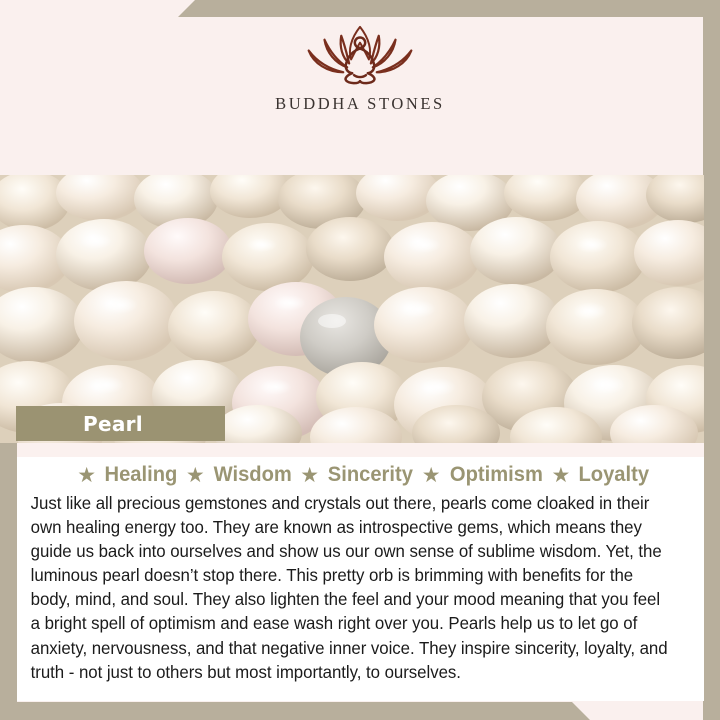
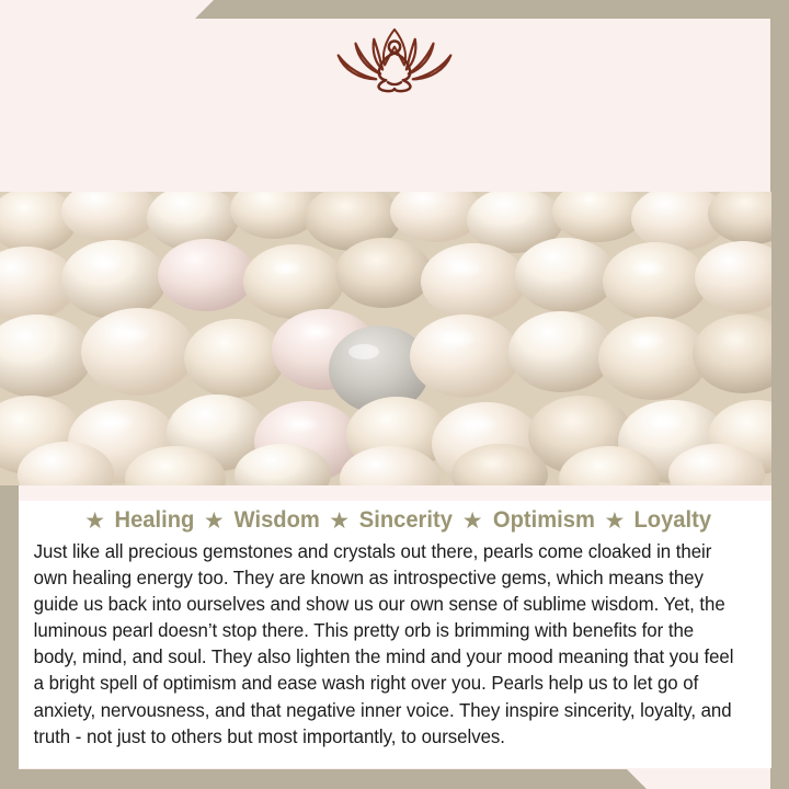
- BUDDHA STONES
- Pearl
  ★
  Healing
  ★
  Wisdom
  ★
  Sincerity
  ★
  Optimism
  ★
  Loyalty
- Just like all precious gemstones and crystals out there, pearls come cloaked in their own healing energy too. They are known as introspective gems, which means they guide us back into ourselves and show us our own sense of sublime wisdom. Yet, the luminous pearl doesn’t stop there. This pretty orb is brimming with benefits for the body, mind, and soul. They also lighten the feel and your mood meaning that you feel a bright spell of optimism and ease wash right over you. Pearls help us to let go of anxiety, nervousness, and that negative inner voice. They inspire sincerity, loyalty, and truth - not just to others but most importantly, to ourselves.
+ Just like all precious gemstones and crystals out there, pearls come cloaked in their own healing energy too. They are known as introspective gems, which means they guide us back into ourselves and show us our own sense of sublime wisdom. Yet, the luminous pearl doesn’t stop there. This pretty orb is brimming with benefits for the body, mind, and soul. They also lighten the mind and your mood meaning that you feel a bright spell of optimism and ease wash right over you. Pearls help us to let go of anxiety, nervousness, and that negative inner voice. They inspire sincerity, loyalty, and truth - not just to others but most importantly, to ourselves.
